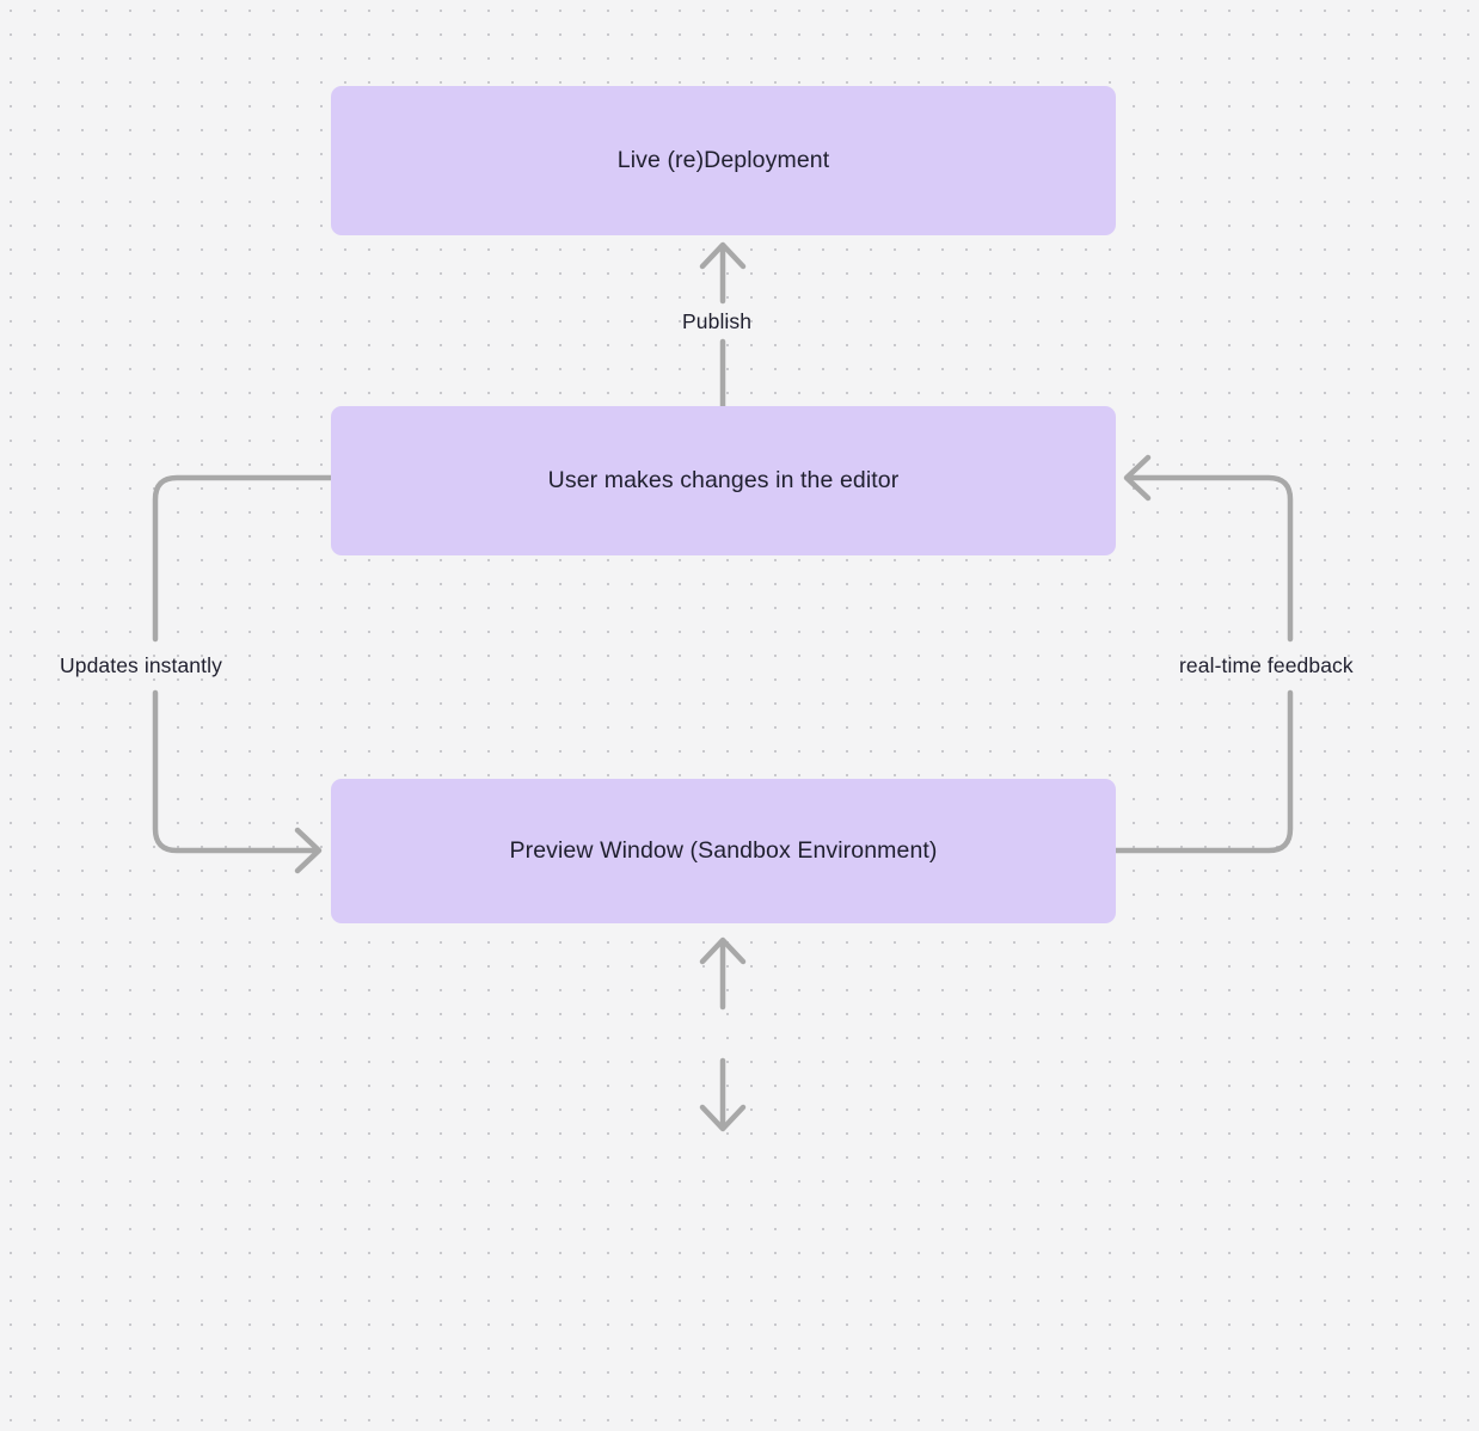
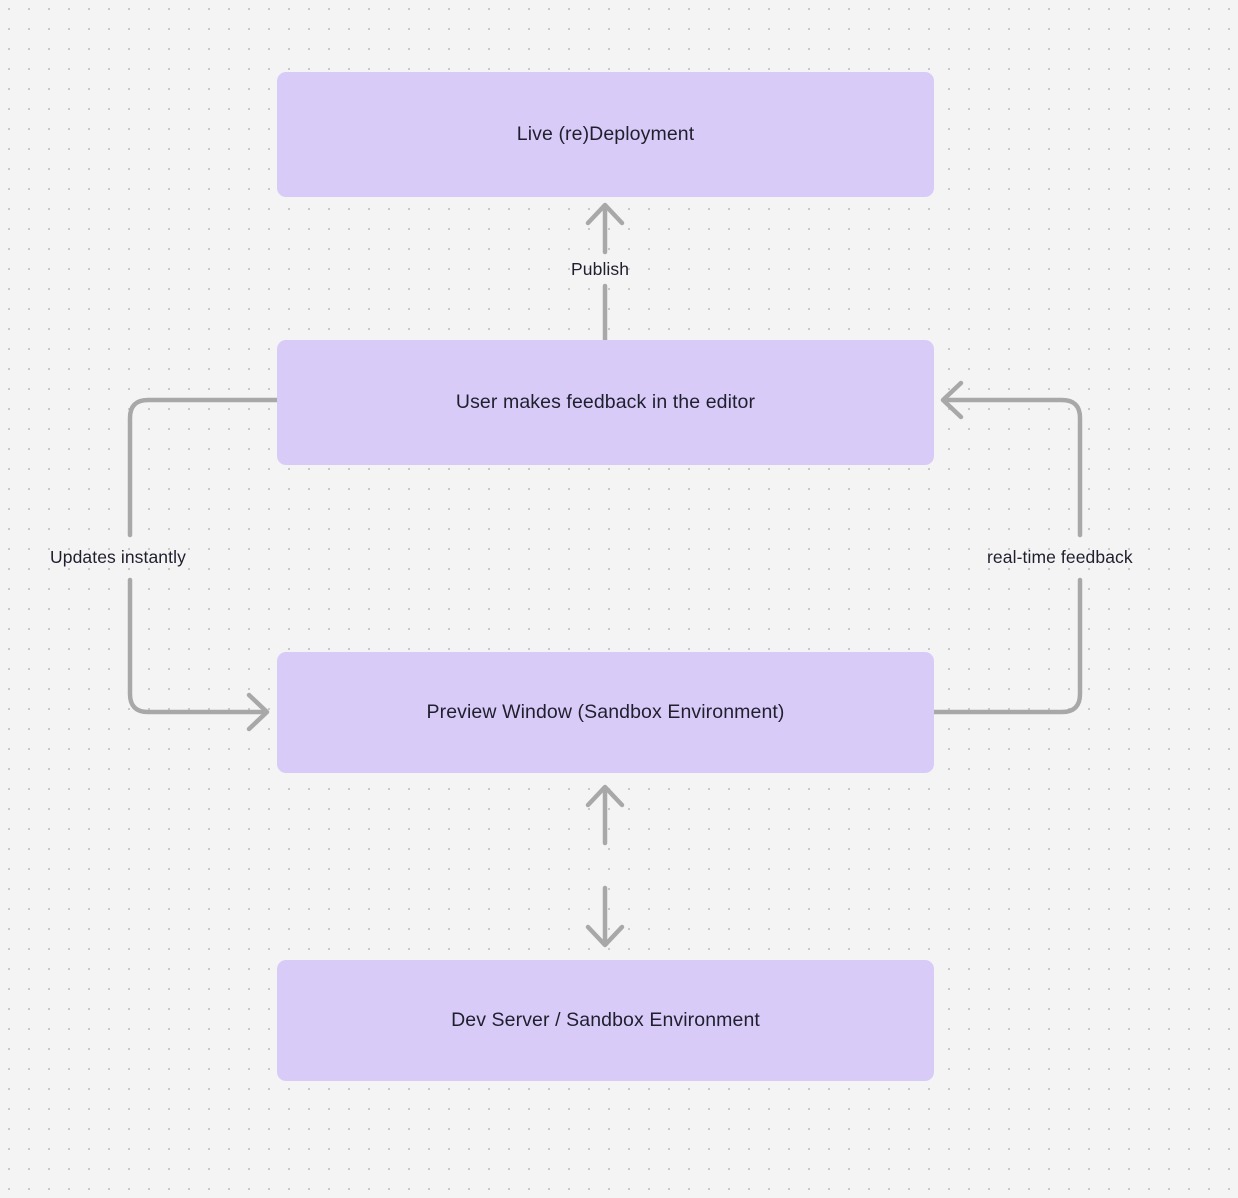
  Live (re)Deployment
- User makes changes in the editor
+ User makes feedback in the editor
  Preview Window (Sandbox Environment)
+ Dev Server / Sandbox Environment
  Publish
  Updates instantly
  real-time feedback
